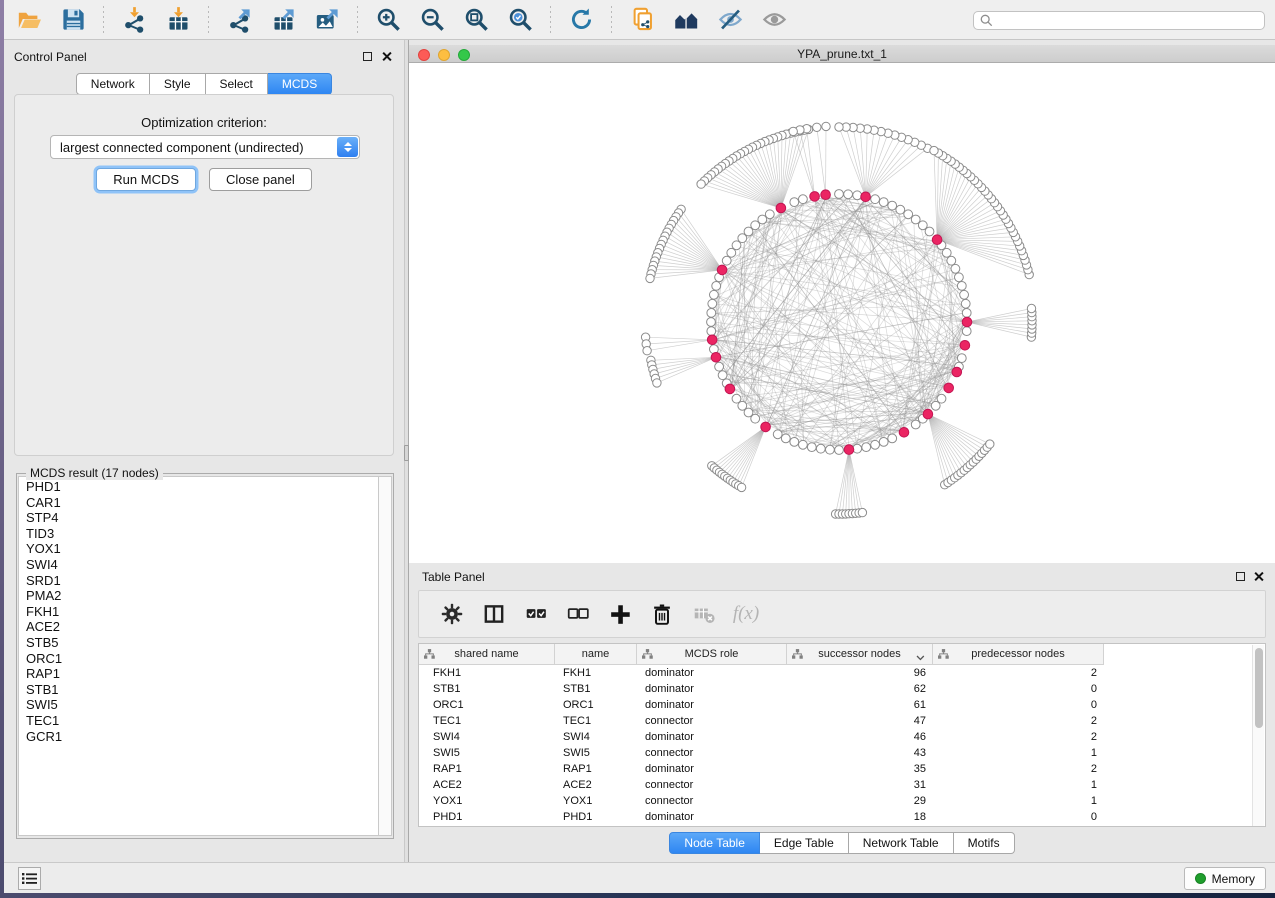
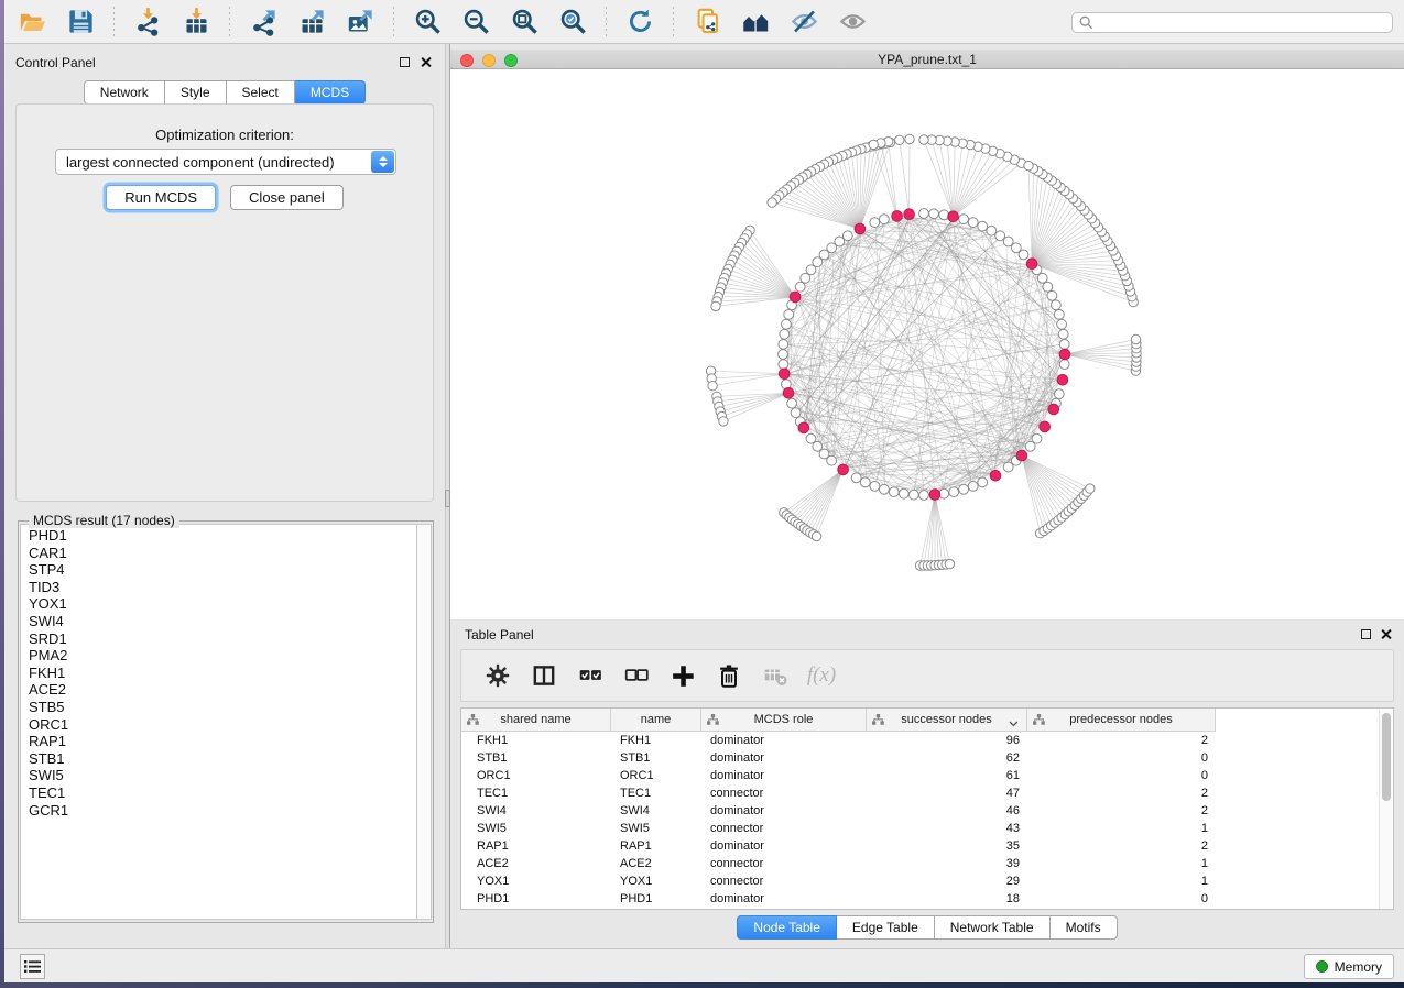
  Control Panel
  Network
  Style
  Select
  MCDS
  Optimization criterion:
  largest connected component (undirected)
  Run MCDS
  Close panel
  MCDS result (17 nodes)
  PHD1
  CAR1
  STP4
  TID3
  YOX1
  SWI4
  SRD1
  PMA2
  FKH1
  ACE2
  STB5
  ORC1
  RAP1
  STB1
  SWI5
  TEC1
  GCR1
  YPA_prune.txt_1
  Table Panel
  f(x)
  shared name
  name
  MCDS role
  successor nodes
  predecessor nodes
  FKH1
  FKH1
  dominator
  96
  2
  STB1
  STB1
  dominator
  62
  0
  ORC1
  ORC1
  dominator
  61
  0
  TEC1
  TEC1
  connector
  47
  2
  SWI4
  SWI4
  dominator
  46
  2
  SWI5
  SWI5
  connector
  43
  1
  RAP1
  RAP1
  dominator
  35
  2
  ACE2
  ACE2
  connector
- 31
+ 39
  1
  YOX1
  YOX1
  connector
  29
  1
  PHD1
  PHD1
  dominator
  18
  0
  Node Table
  Edge Table
  Network Table
  Motifs
  Memory
